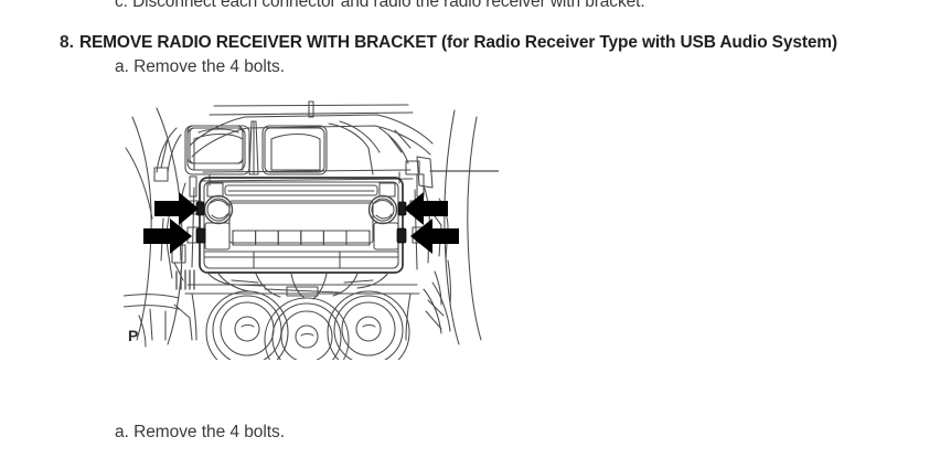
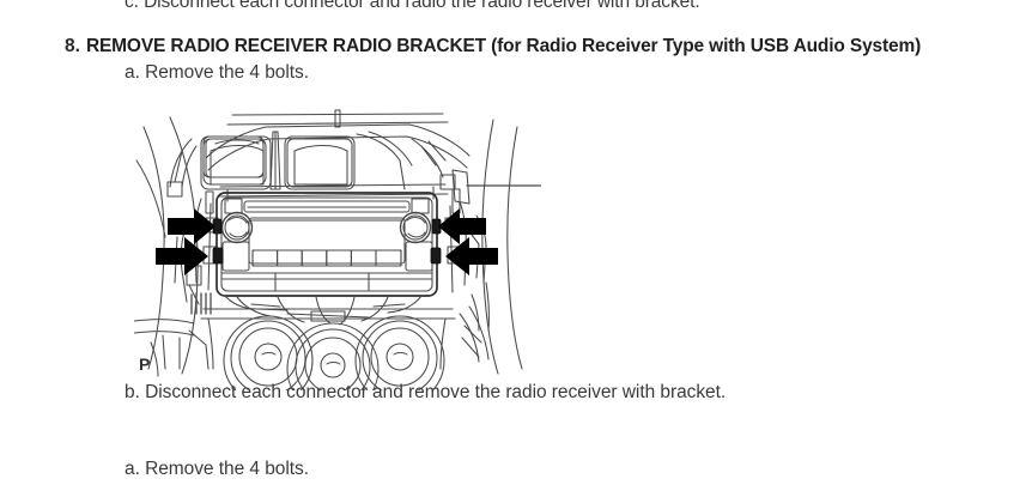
  c. Disconnect each connector and radio the radio receiver with bracket.
  8.
- REMOVE RADIO RECEIVER WITH BRACKET (for Radio Receiver Type with USB Audio System)
+ REMOVE RADIO RECEIVER RADIO BRACKET (for Radio Receiver Type with USB Audio System)
  a. Remove the 4 bolts.
  P
+ b. Disconnect each connector and remove the radio receiver with bracket.
  a. Remove the 4 bolts.
